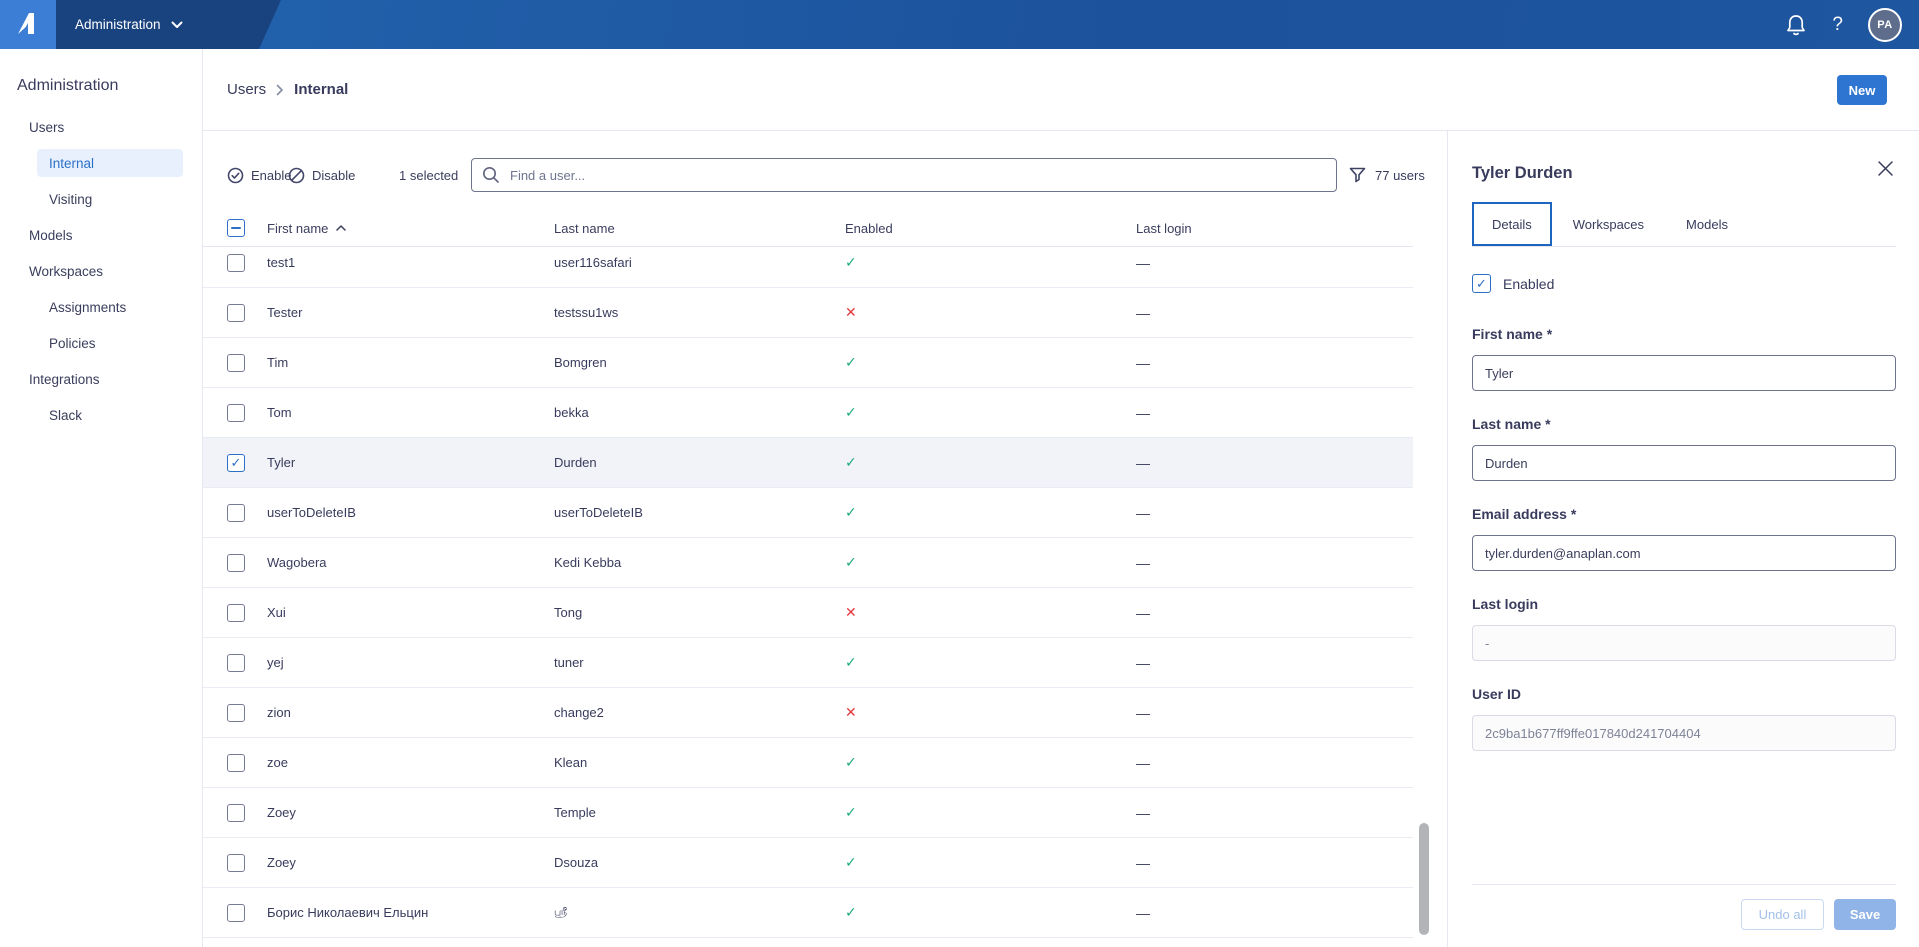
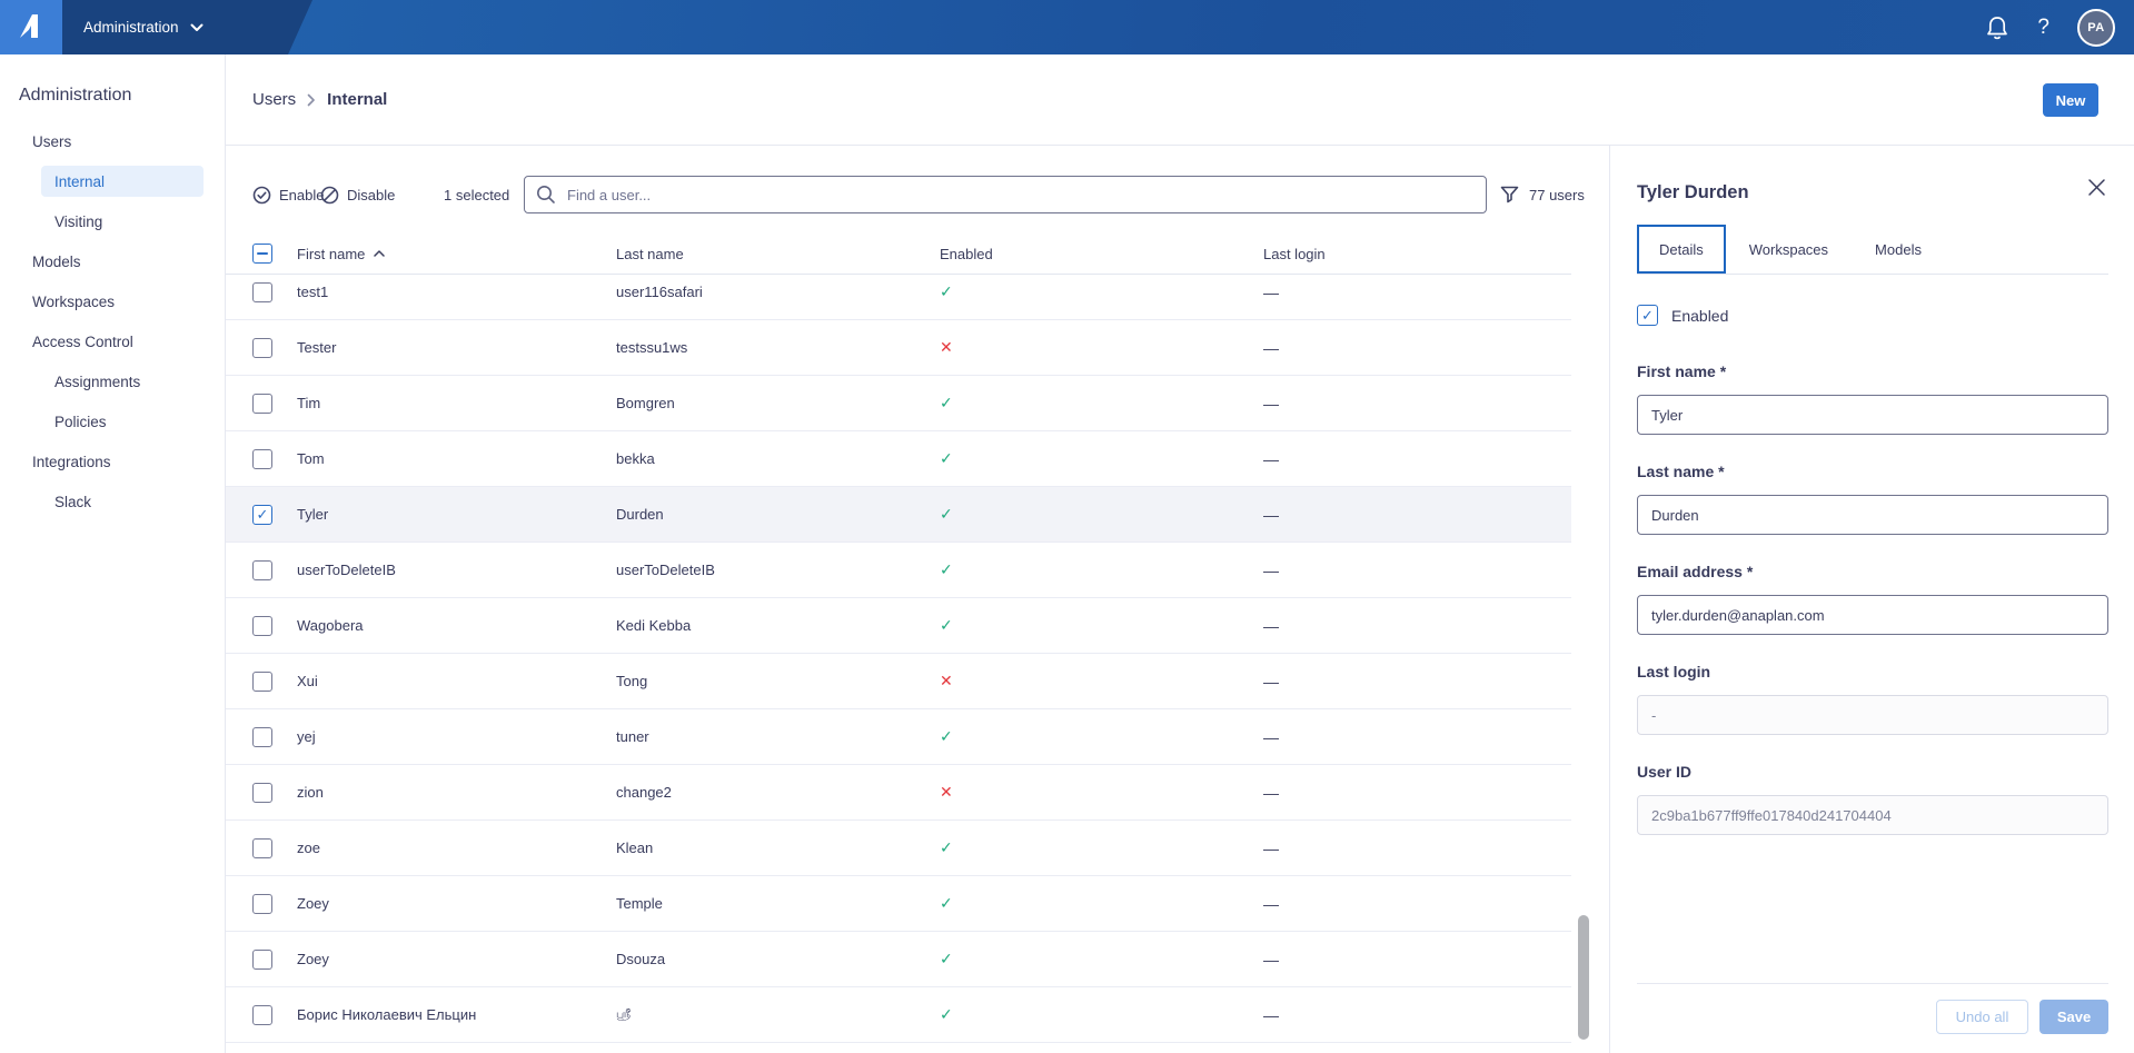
  Administration
  ?
  PA
  Administration
  Users
  Internal
  Visiting
  Models
  Workspaces
+ Access Control
  Assignments
  Policies
  Integrations
  Slack
  Users
  Internal
  New
  Enable
  Disable
  1 selected
  Find a user...
  77 users
  First name
  Last name
  Enabled
  Last login
  test1
  user116safari
  ✓
  —
  Tester
  testssu1ws
  ✕
  —
  Tim
  Bomgren
  ✓
  —
  Tom
  bekka
  ✓
  —
  ✓
  Tyler
  Durden
  ✓
  —
  userToDeleteIB
  userToDeleteIB
  ✓
  —
  Wagobera
  Kedi Kebba
  ✓
  —
  Xui
  Tong
  ✕
  —
  yej
  tuner
  ✓
  —
  zion
  change2
  ✕
  —
  zoe
  Klean
  ✓
  —
  Zoey
  Temple
  ✓
  —
  Zoey
  Dsouza
  ✓
  —
  Борис Николаевич Ельцин
  ஸ்ரீ
  ✓
  —
  Tyler Durden
  Details
  Workspaces
  Models
  ✓
  Enabled
  First name *
  Tyler
  Last name *
  Durden
  Email address *
  tyler.durden@anaplan.com
  Last login
  -
  User ID
  2c9ba1b677ff9ffe017840d241704404
  Undo all
  Save
